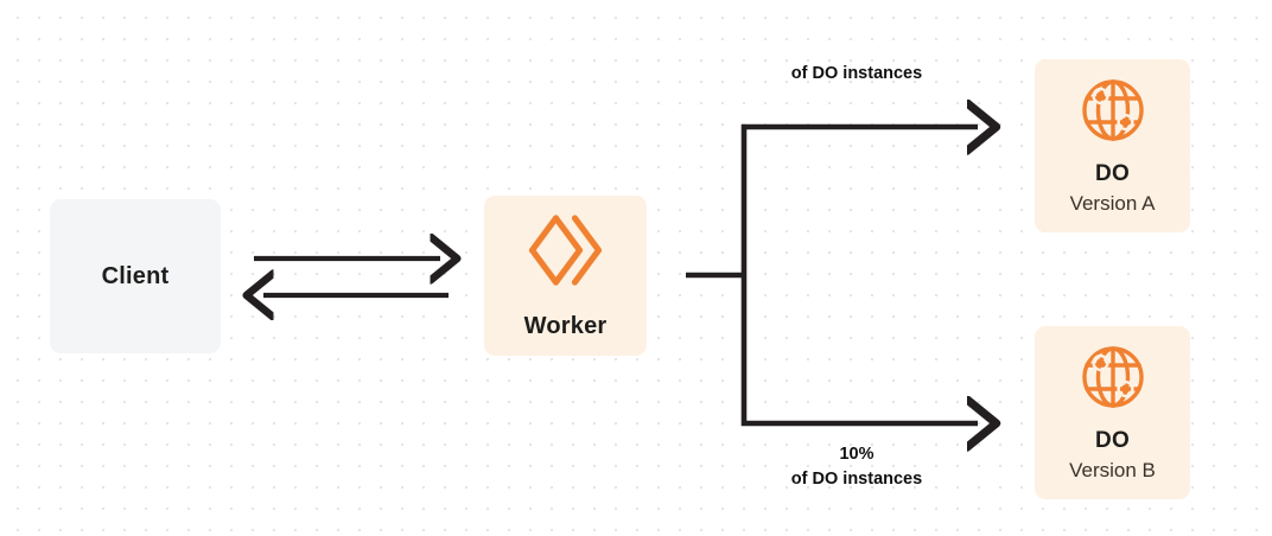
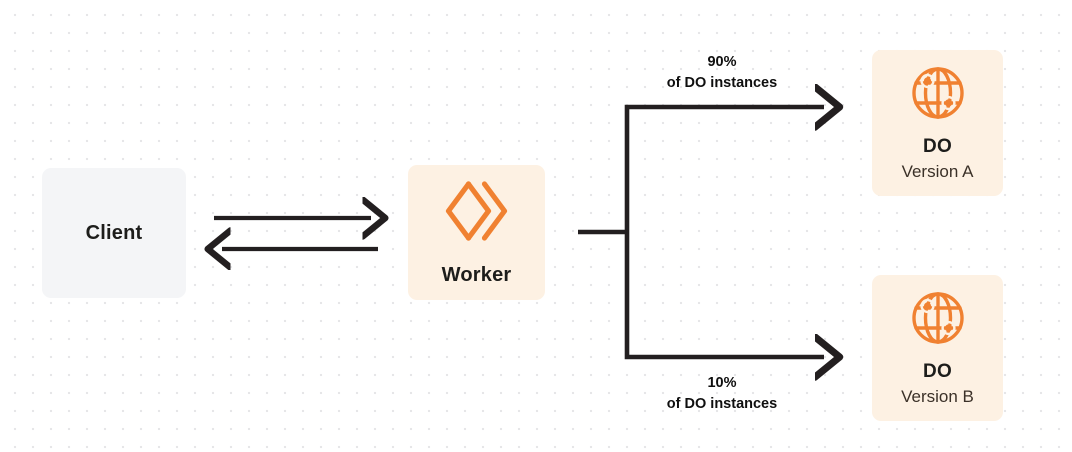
  Client
  Worker
  DO
  Version A
  DO
  Version B
+ 90%
  of DO instances
  10%
  of DO instances
